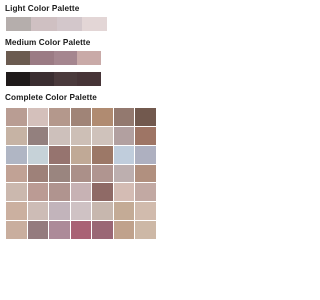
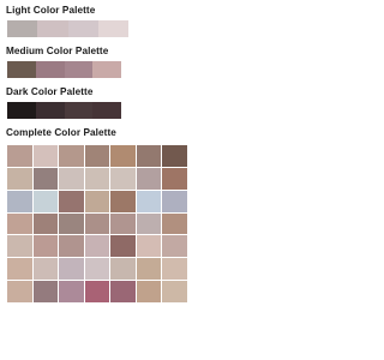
  Light Color Palette
  Medium Color Palette
+ Dark Color Palette
  Complete Color Palette
